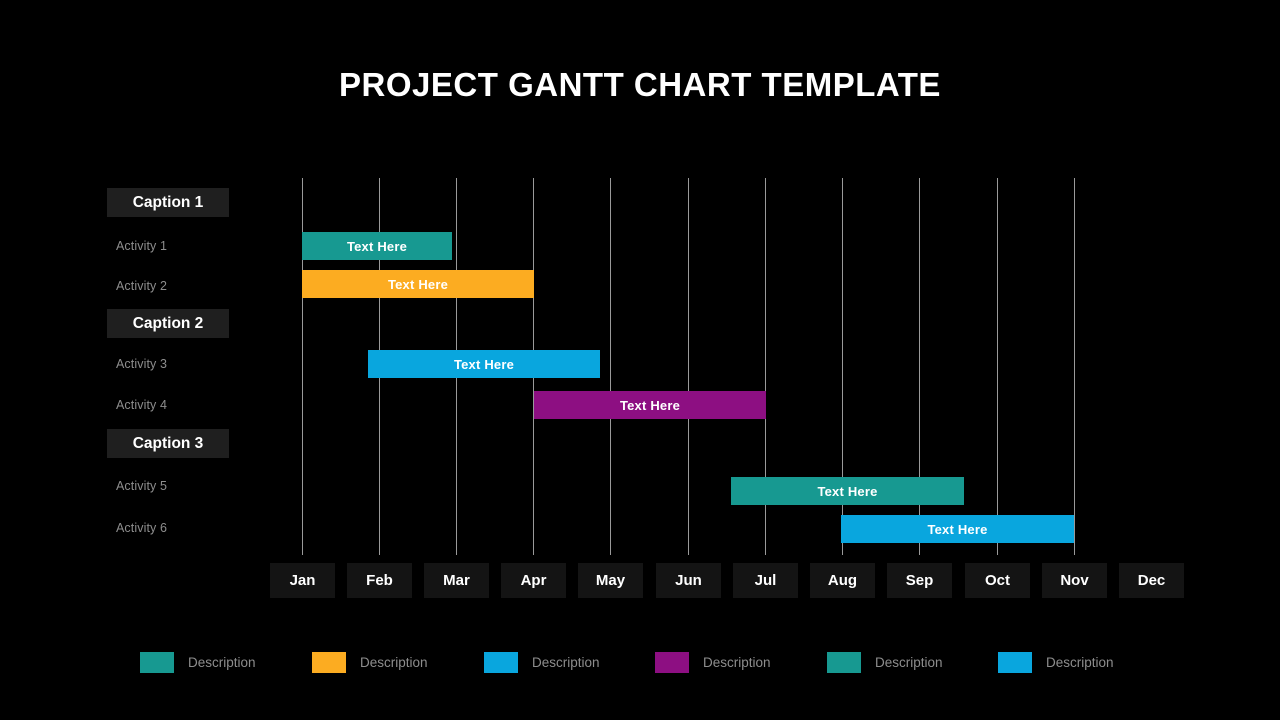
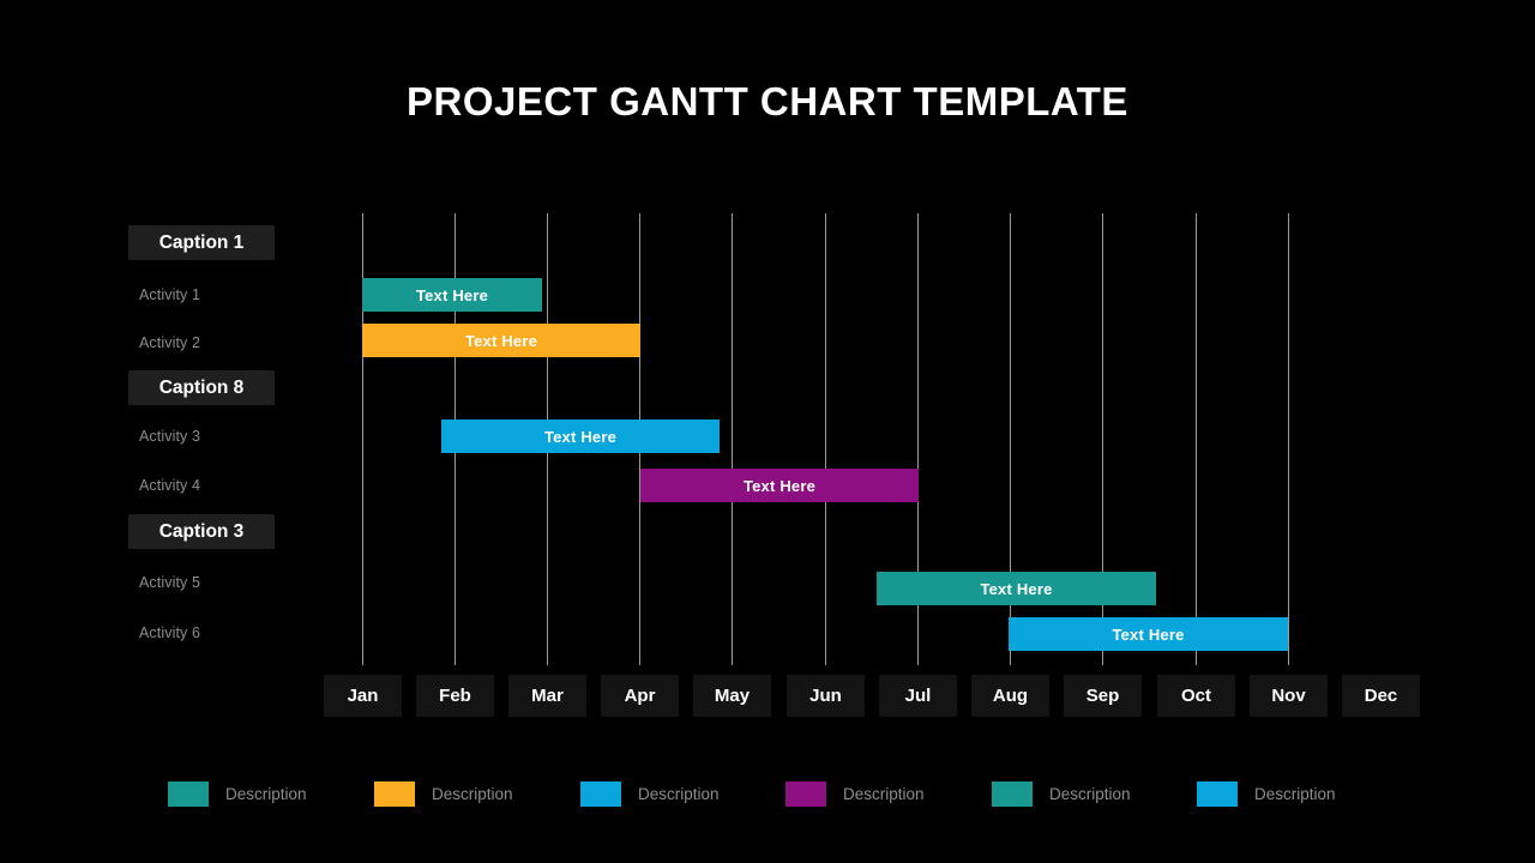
  PROJECT GANTT CHART TEMPLATE
  Caption 1
- Caption 2
+ Caption 8
  Caption 3
  Activity 1
  Activity 2
  Activity 3
  Activity 4
  Activity 5
  Activity 6
  Text Here
  Text Here
  Text Here
  Text Here
  Text Here
  Text Here
  Jan
  Feb
  Mar
  Apr
  May
  Jun
  Jul
  Aug
  Sep
  Oct
  Nov
  Dec
  Description
  Description
  Description
  Description
  Description
  Description
